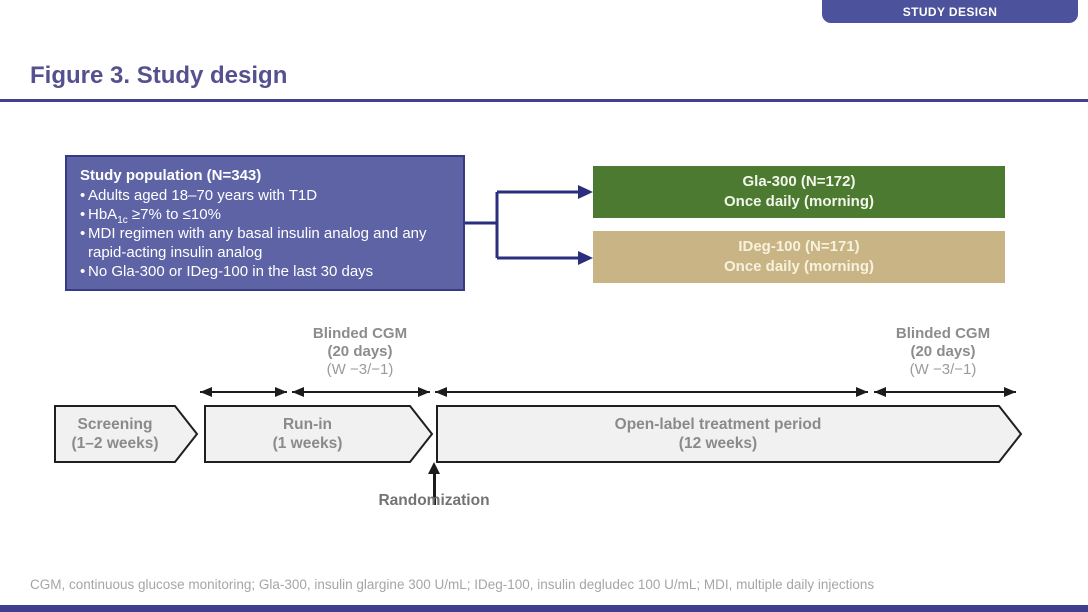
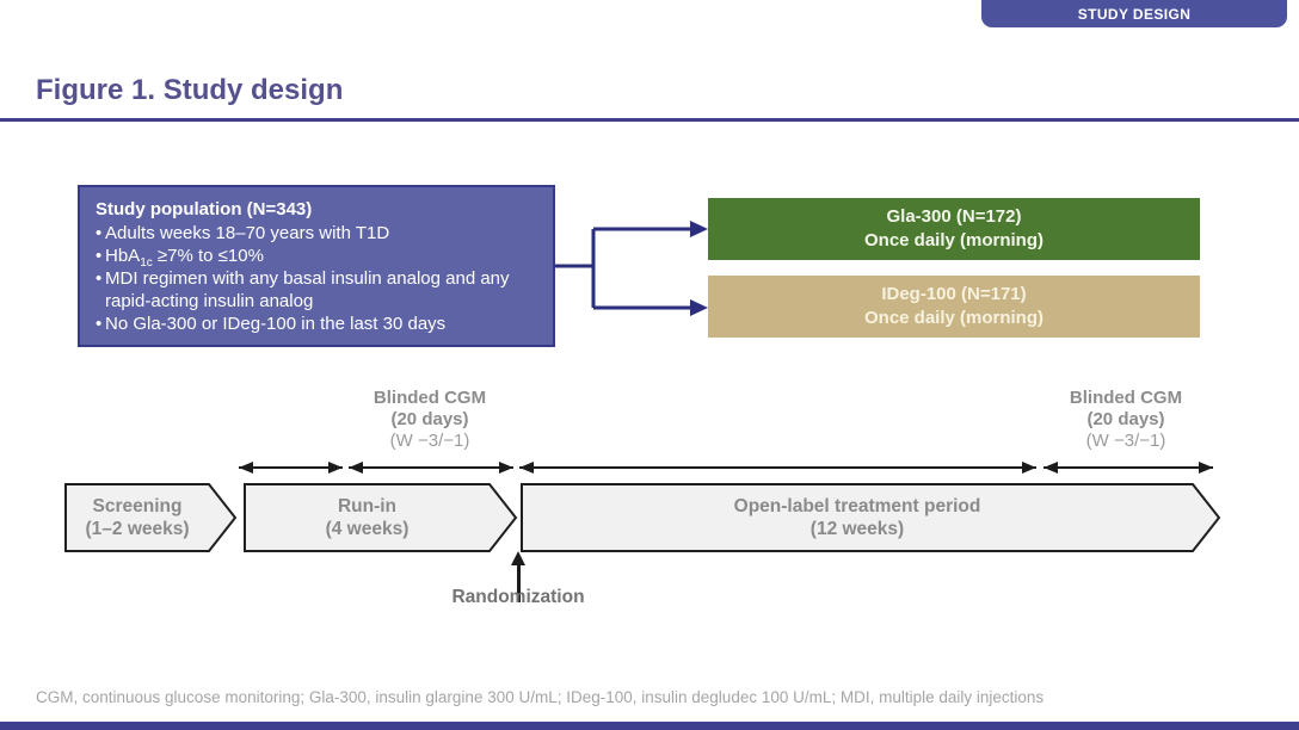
  STUDY DESIGN
- Figure 3. Study design
+ Figure 1. Study design
  Study population (N=343)
  •
- Adults aged 18–70 years with T1D
+ Adults weeks 18–70 years with T1D
  •
  HbA1c ≥7% to ≤10%
  •
  MDI regimen with any basal insulin analog and any rapid-acting insulin analog
  •
  No Gla-300 or IDeg-100 in the last 30 days
  Gla-300 (N=172)
  Once daily (morning)
  IDeg-100 (N=171)
  Once daily (morning)
  Blinded CGM
  (20 days)
  (W −3/−1)
  Blinded CGM
  (20 days)
  (W −3/−1)
  Screening
  (1–2 weeks)
  Run-in
- (1 weeks)
+ (4 weeks)
  Open-label treatment period
  (12 weeks)
  Randomization
  CGM, continuous glucose monitoring; Gla-300, insulin glargine 300 U/mL; IDeg-100, insulin degludec 100 U/mL; MDI, multiple daily injections
